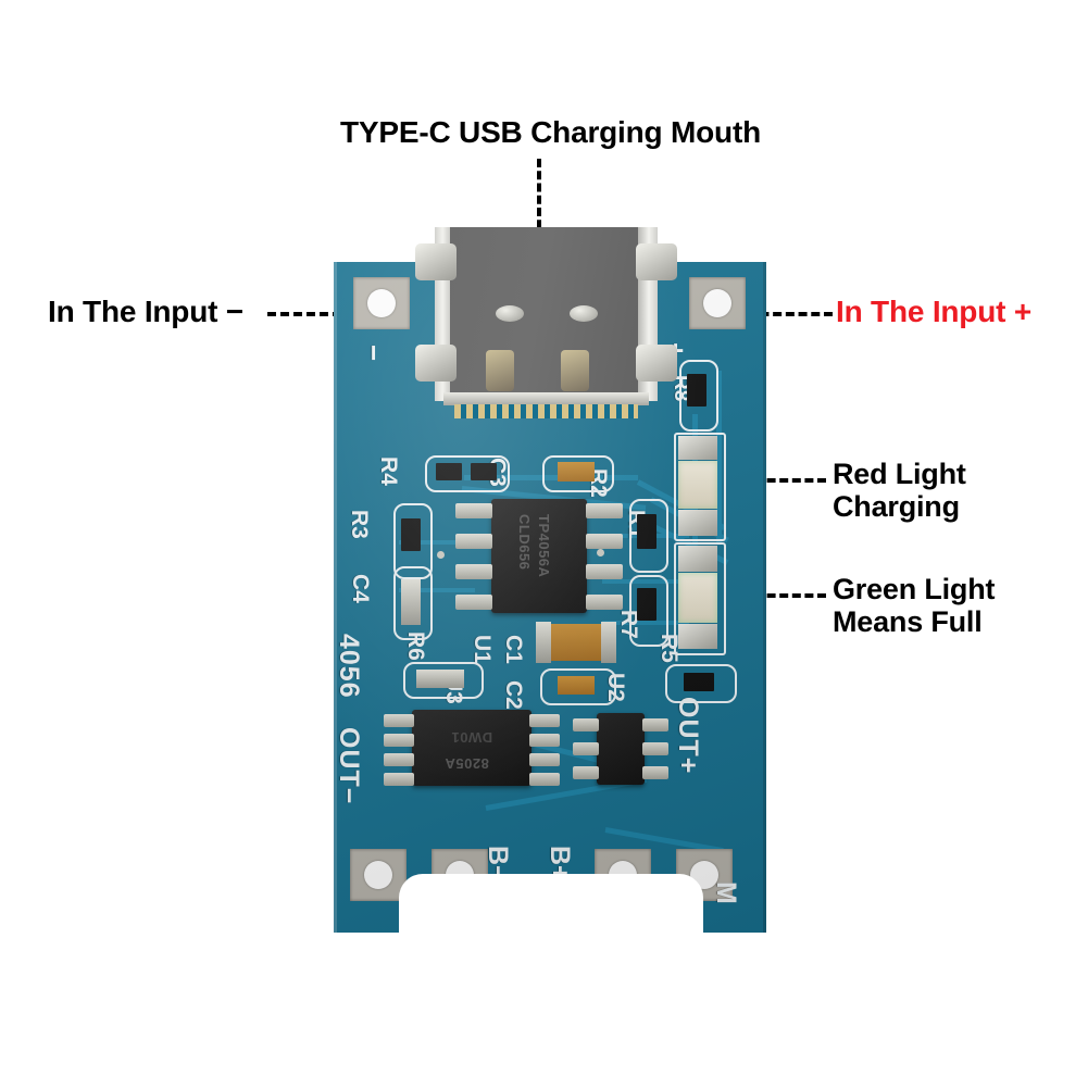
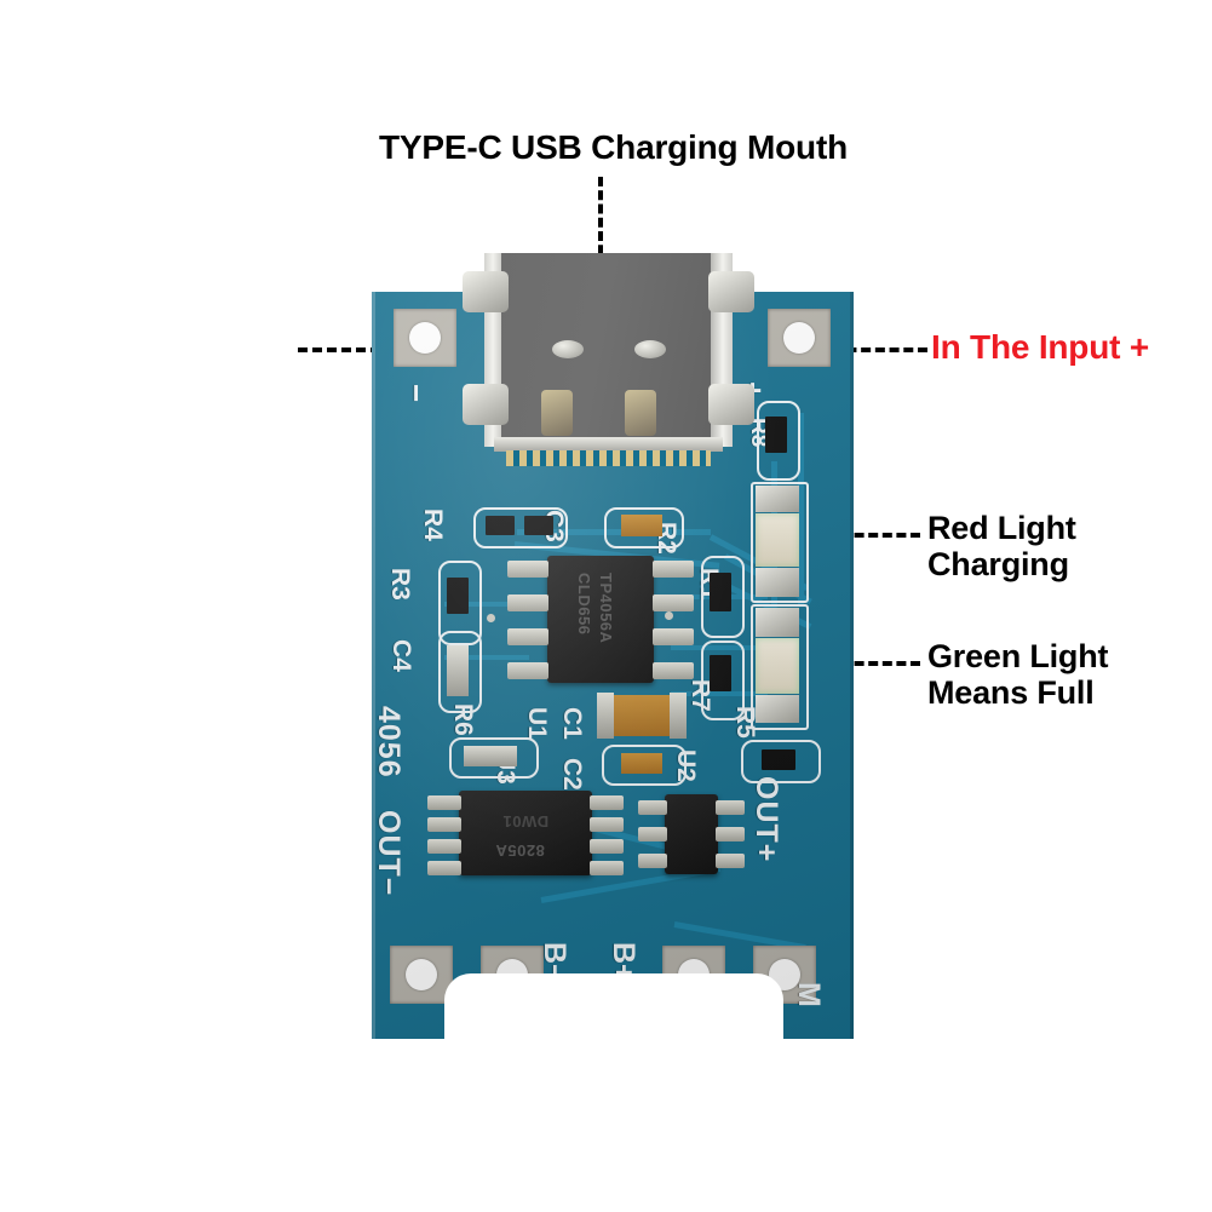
  TYPE-C USB Charging Mouth
- In The Input −
  In The Input +
  Red Light
  Charging
  Green Light
  Means Full
